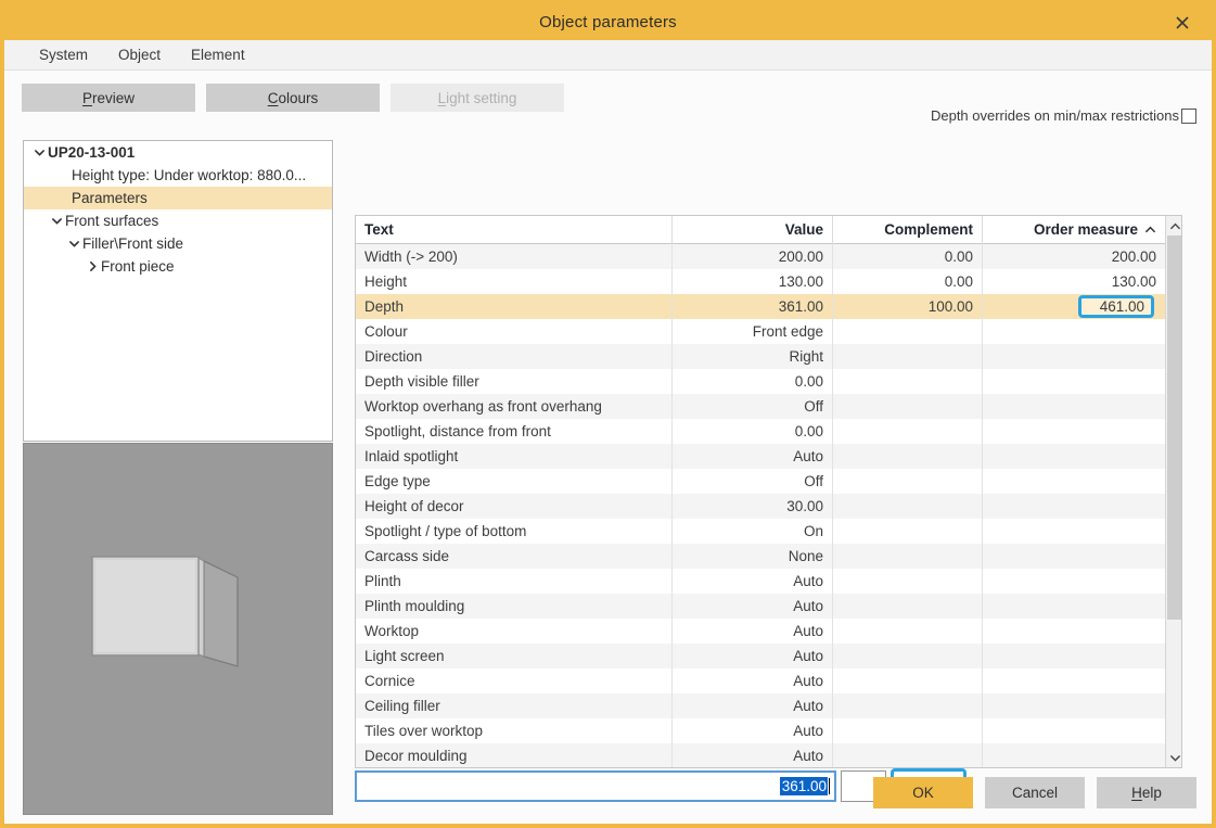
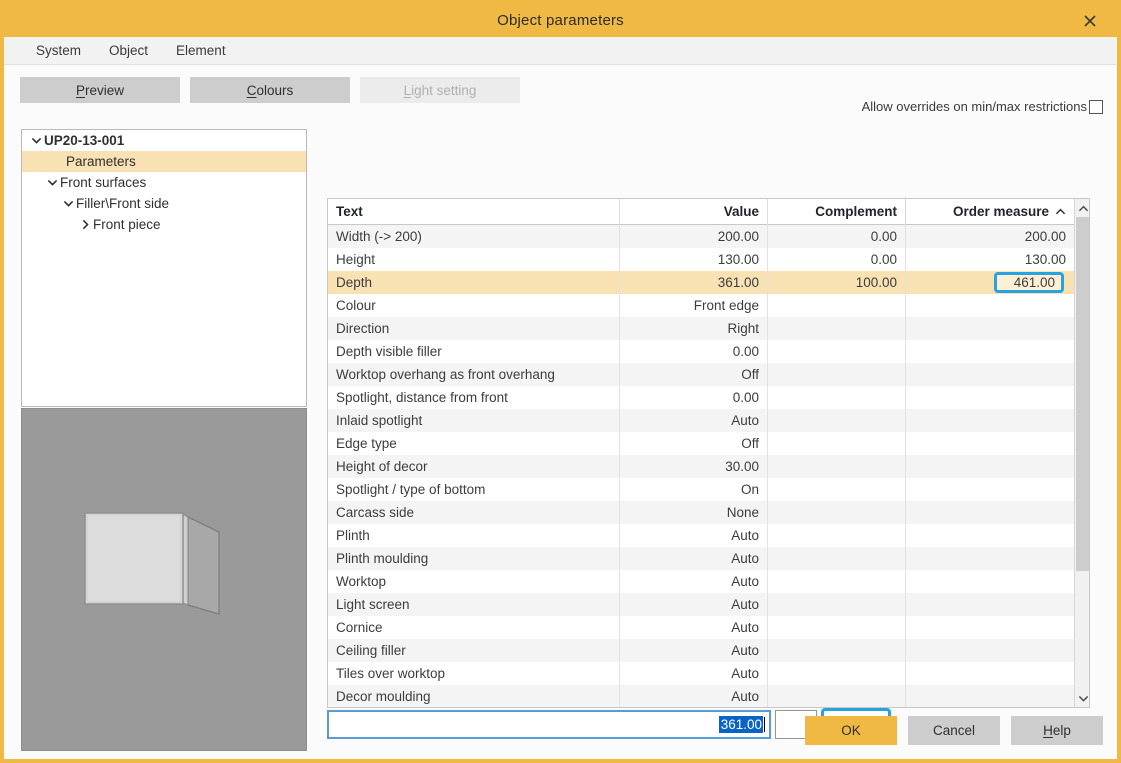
  Object parameters
  System
  Object
  Element
  Preview
  Colours
  Light setting
- Depth overrides on min/max restrictions
+ Allow overrides on min/max restrictions
  UP20-13-001
- Height type: Under worktop: 880.0...
  Parameters
  Front surfaces
  Filler\Front side
  Front piece
  Text
  Value
  Complement
  Order measure
  Width (-> 200)
  200.00
  0.00
  200.00
  Height
  130.00
  0.00
  130.00
  Depth
  361.00
  100.00
  461.00
  Colour
  Front edge
  Direction
  Right
  Depth visible filler
  0.00
  Worktop overhang as front overhang
  Off
  Spotlight, distance from front
  0.00
  Inlaid spotlight
  Auto
  Edge type
  Off
  Height of decor
  30.00
  Spotlight / type of bottom
  On
  Carcass side
  None
  Plinth
  Auto
  Plinth moulding
  Auto
  Worktop
  Auto
  Light screen
  Auto
  Cornice
  Auto
  Ceiling filler
  Auto
  Tiles over worktop
  Auto
  Decor moulding
  Auto
  361.00
  OK
  Cancel
  Help
